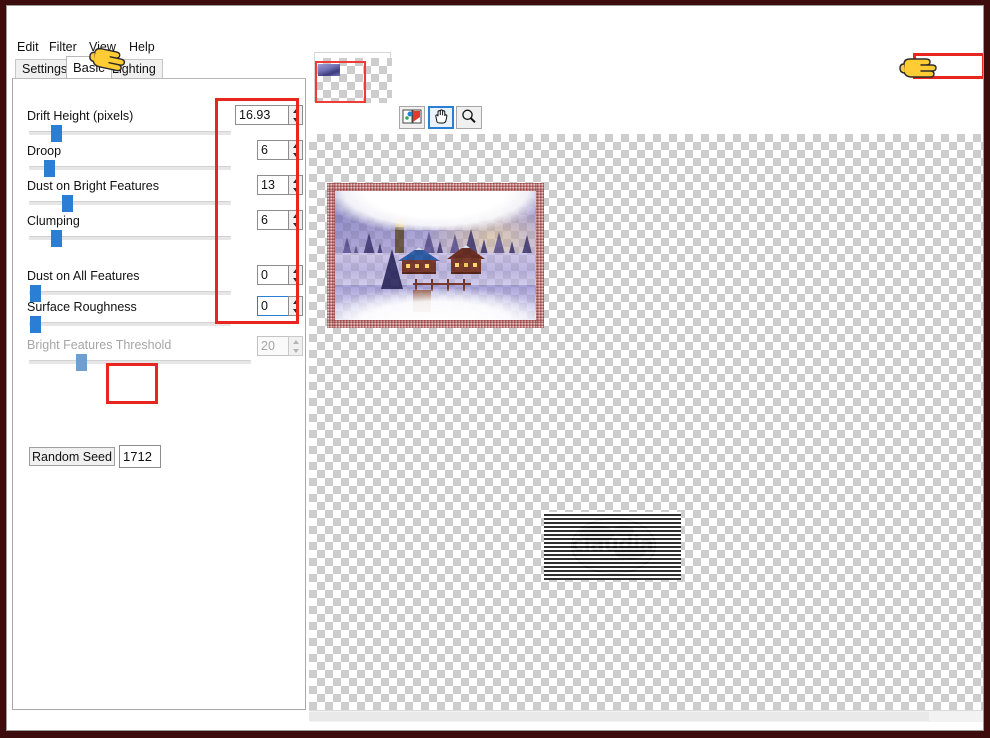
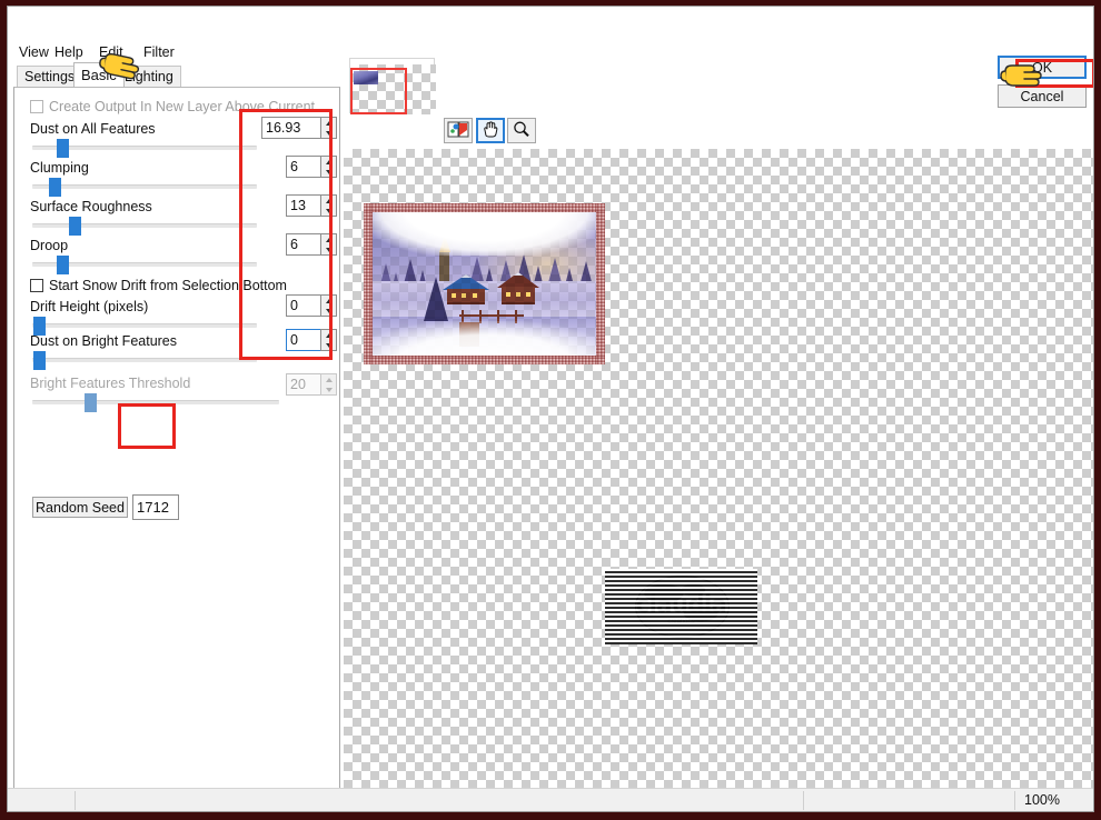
- Edit
+ View
- Filter
+ Help
- View
+ Edit
- Help
+ Filter
  Settings
  Basi
  ghting
+ Create Output In New Layer Above Current
- Drift Height (pixels)
+ Dust on All Features
  16.93
- Droop
+ Clumping
  6
- Dust on Bright Features
+ Surface Roughness
  13
- Clumping
+ Droop
  6
+ Start Snow Drift from Selection Bottom
- Dust on All Features
+ Drift Height (pixels)
  0
- Surface Roughness
+ Dust on Bright Features
  0
  Bright Features Threshold
  20
  Random Seed
  1712
+ OK
+ Cancel
+ 100%
